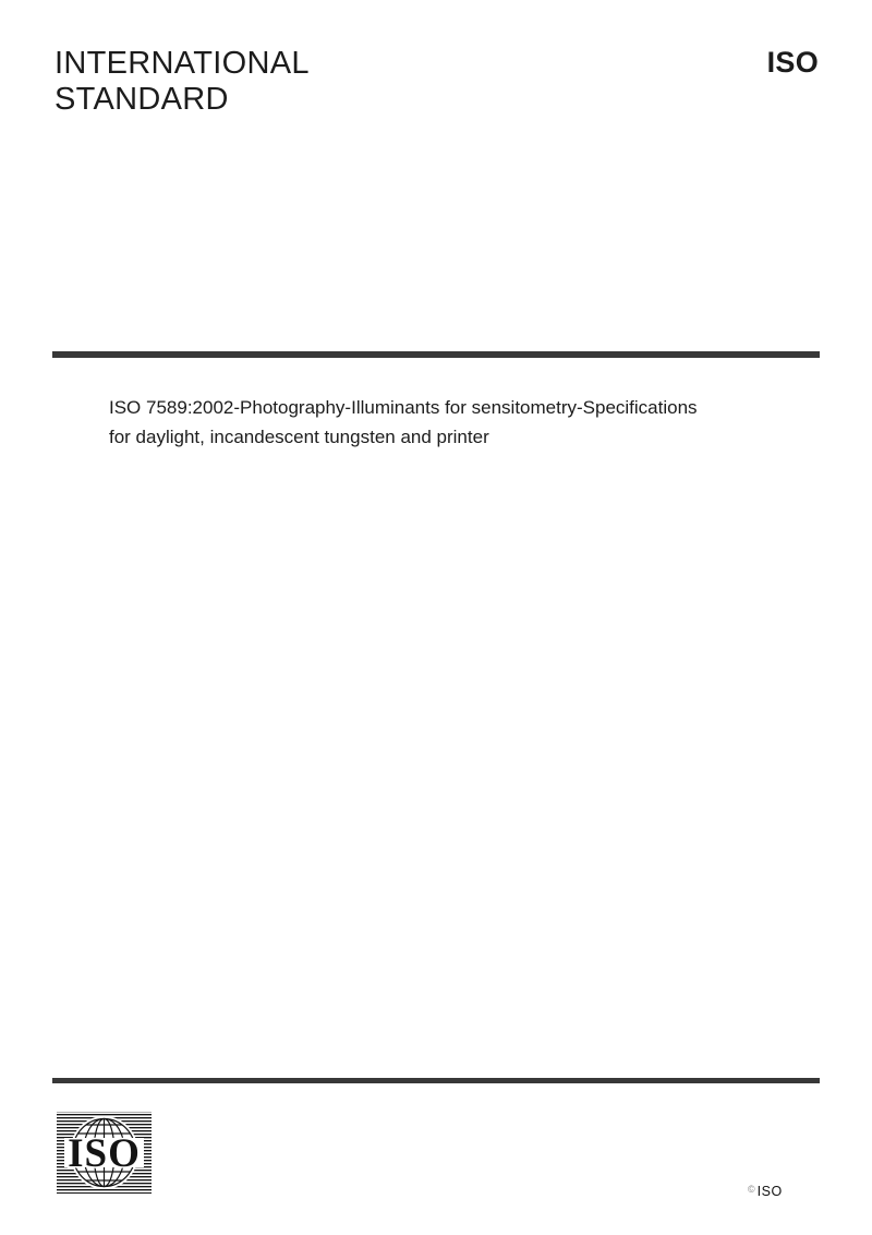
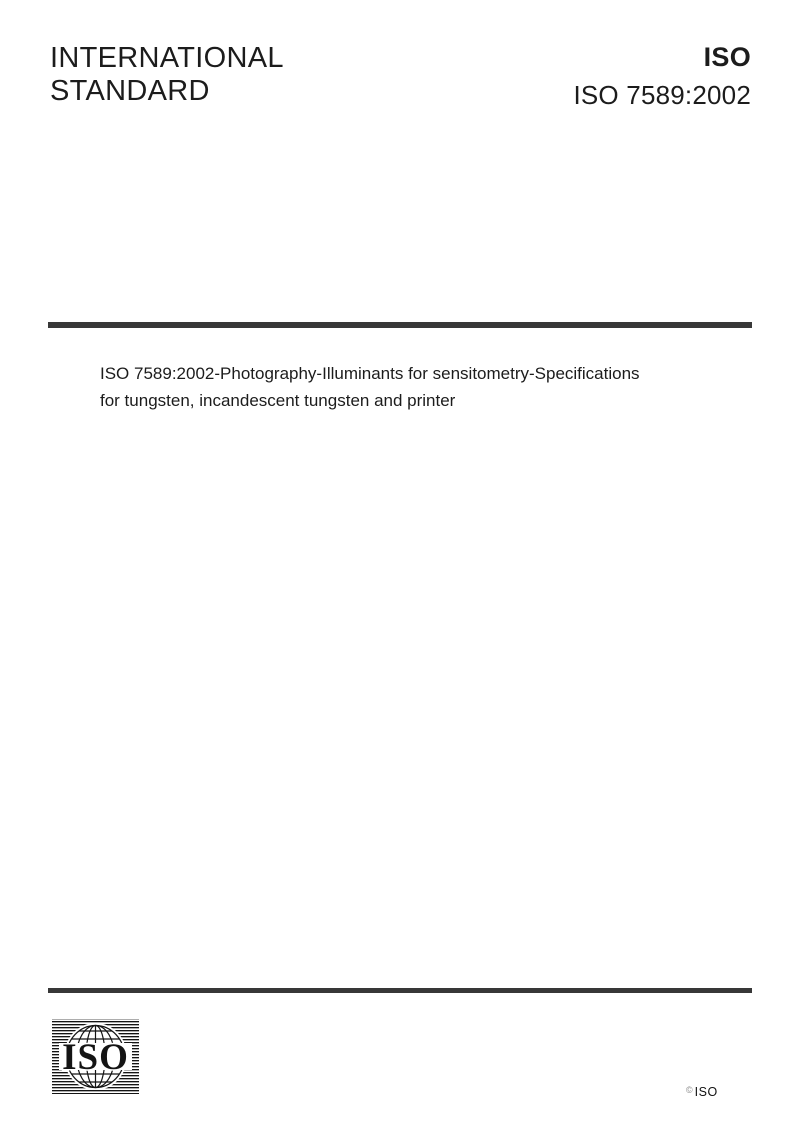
  INTERNATIONAL
  STANDARD
  ISO
+ ISO 7589:2002
  ISO 7589:2002-Photography-Illuminants for sensitometry-Specifications
- for daylight, incandescent tungsten and printer
+ for tungsten, incandescent tungsten and printer
  ISO
  © ISO
